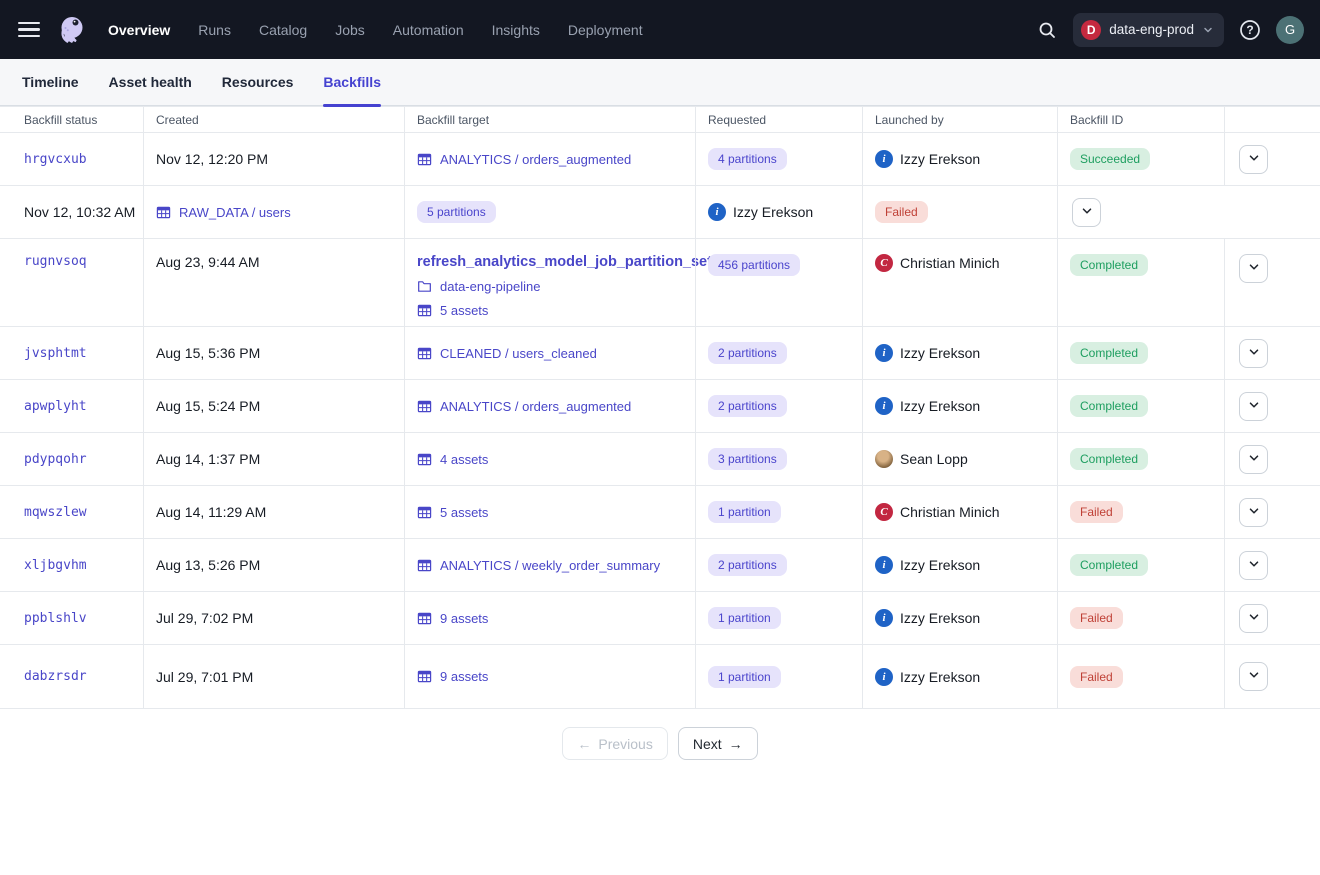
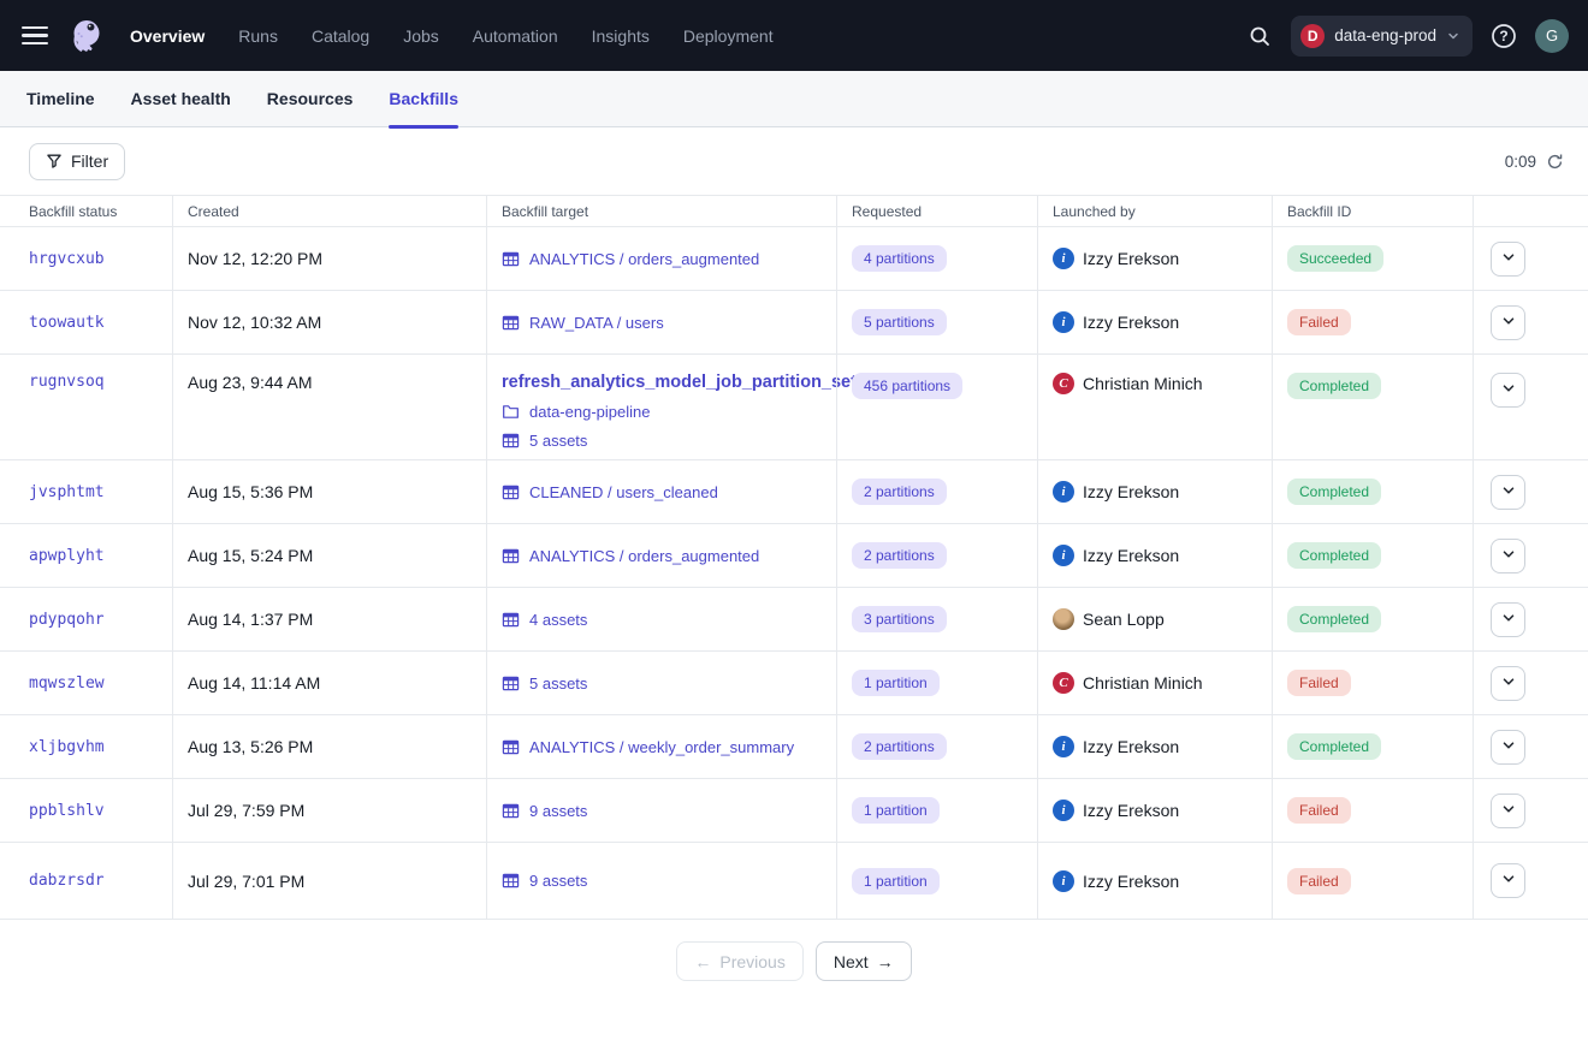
  Overview
  Runs
  Catalog
  Jobs
  Automation
  Insights
  Deployment
  D
  data-eng-prod
  ?
  G
  Timeline
  Asset health
  Resources
  Backfills
+ Filter
+ 0:09
  Backfill status
  Created
  Backfill target
  Requested
  Launched by
  Backfill ID
  hrgvcxub
  Nov 12, 12:20 PM
  ANALYTICS / orders_augmented
  4 partitions
  i
  Izzy Erekson
  Succeeded
+ toowautk
  Nov 12, 10:32 AM
  RAW_DATA / users
  5 partitions
  i
  Izzy Erekson
  Failed
  rugnvsoq
  Aug 23, 9:44 AM
  refresh_analytics_model_job_partition_se
  data-eng-pipeline
  5 assets
  456 partitions
  C
  Christian Minich
  Completed
  jvsphtmt
  Aug 15, 5:36 PM
  CLEANED / users_cleaned
  2 partitions
  i
  Izzy Erekson
  Completed
  apwplyht
  Aug 15, 5:24 PM
  ANALYTICS / orders_augmented
  2 partitions
  i
  Izzy Erekson
  Completed
  pdypqohr
  Aug 14, 1:37 PM
  4 assets
  3 partitions
  Sean Lopp
  Completed
  mqwszlew
- Aug 14, 11:29 AM
+ Aug 14, 11:14 AM
  5 assets
  1 partition
  C
  Christian Minich
  Failed
  xljbgvhm
  Aug 13, 5:26 PM
  ANALYTICS / weekly_order_summary
  2 partitions
  i
  Izzy Erekson
  Completed
  ppblshlv
- Jul 29, 7:02 PM
+ Jul 29, 7:59 PM
  9 assets
  1 partition
  i
  Izzy Erekson
  Failed
  dabzrsdr
  Jul 29, 7:01 PM
  9 assets
  1 partition
  i
  Izzy Erekson
  Failed
  ←
  Previous
  Next
  →
